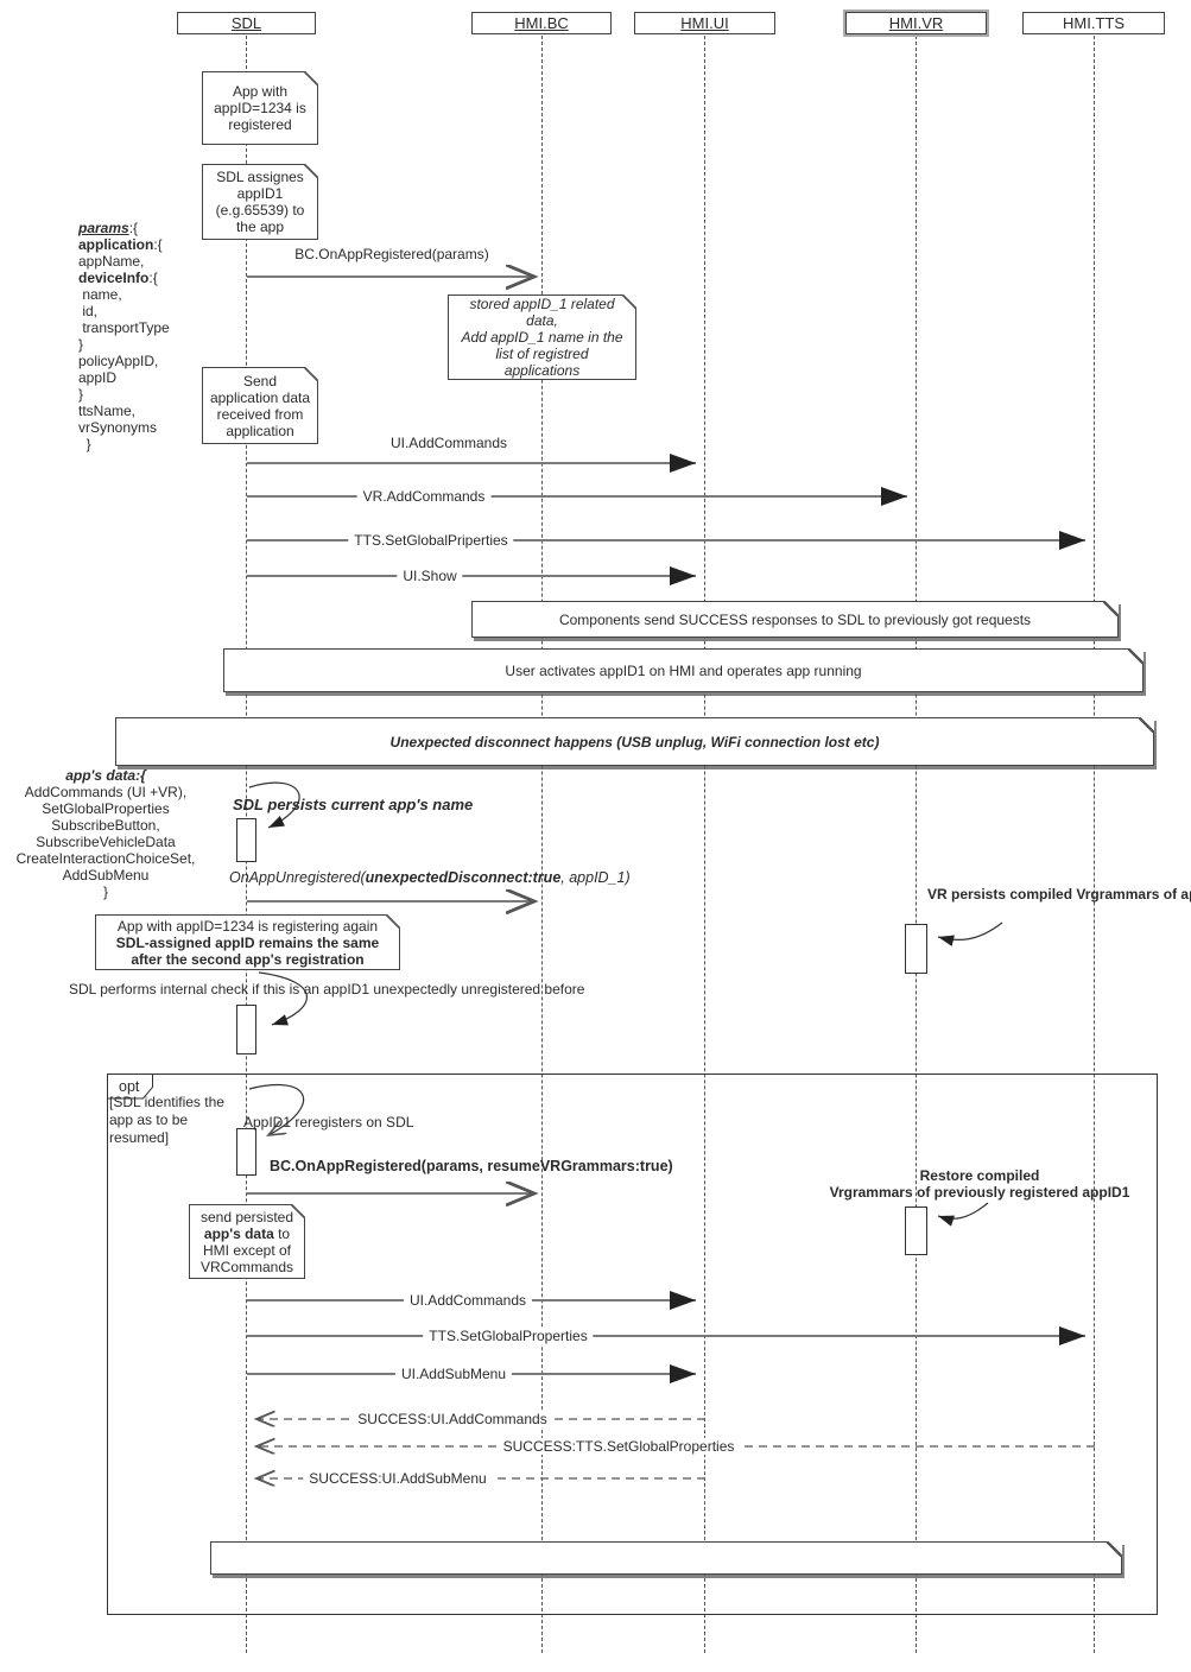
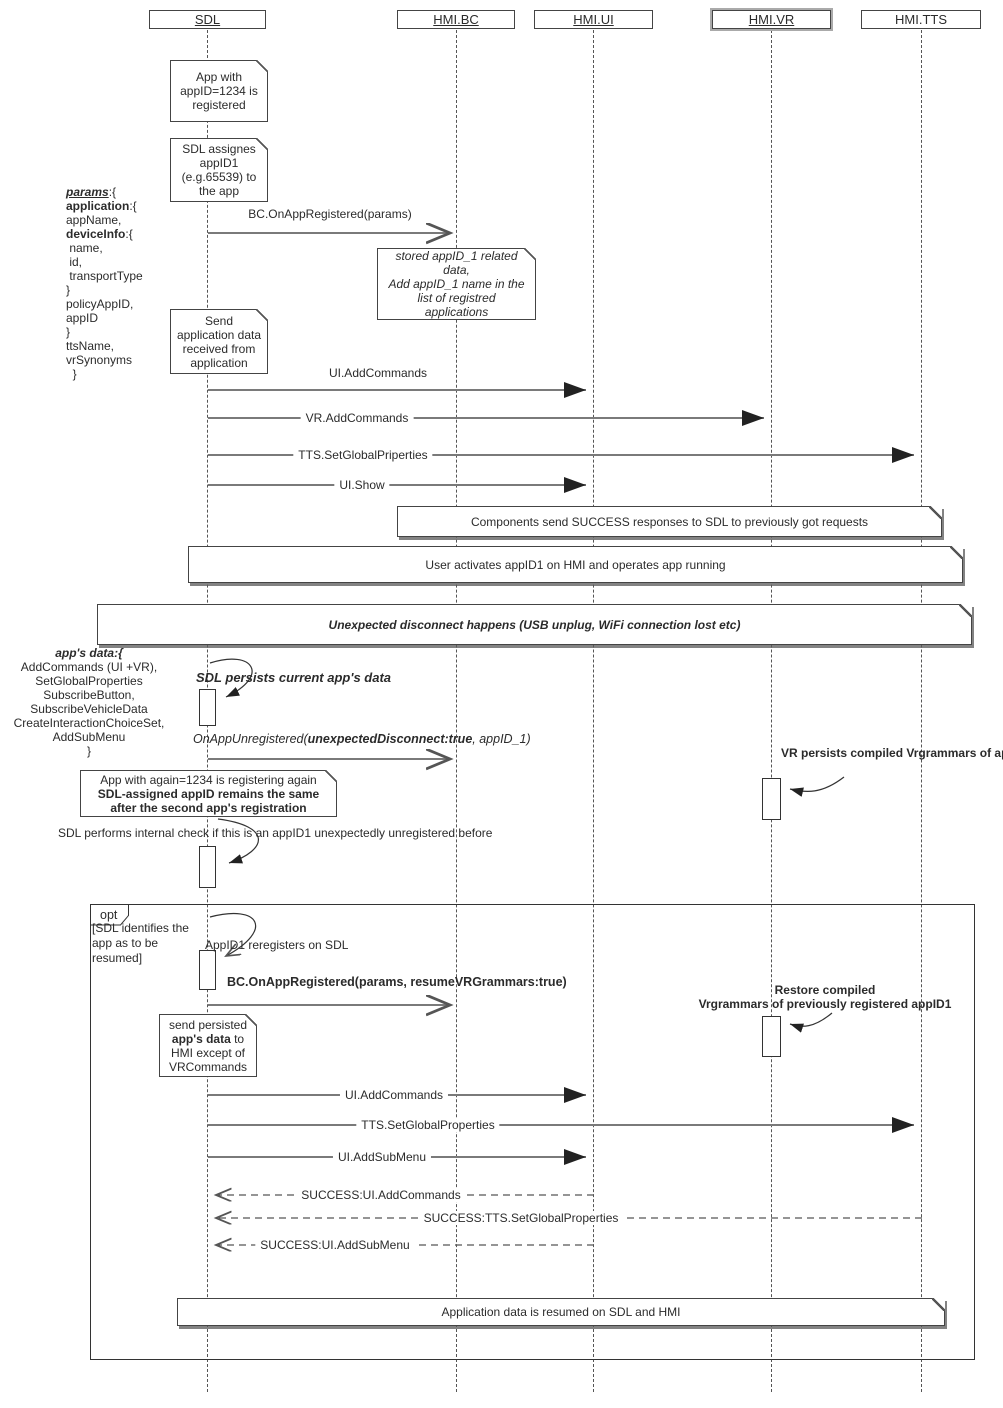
  opt
  [SDL identifies the
  app as to be
  resumed]
  SDL
  HMI.BC
  HMI.UI
  HMI.VR
  HMI.TTS
  App with
  appID=1234 is
  registered
  SDL assignes
  appID1
  (e.g.65539) to
  the app
  stored appID_1 related
  data,
  Add appID_1 name in the
  list of registred
  applications
  Send
  application data
  received from
  application
  Components send SUCCESS responses to SDL to previously got requests
  User activates appID1 on HMI and operates app running
  Unexpected disconnect happens (USB unplug, WiFi connection lost etc)
- App with appID=1234 is registering again
+ App with again=1234 is registering again
  SDL-assigned appID remains the same
  after the second app's registration
  send persisted
  app's data to
  HMI except of
  VRCommands
+ Application data is resumed on SDL and HMI
  params:{
  application:{
  appName,
  deviceInfo:{
  name,
  id,
  transportType
  }
  policyAppID,
  appID
  }
  ttsName,
  vrSynonyms
  }
  app's data:{
  AddCommands (UI +VR),
  SetGlobalProperties
  SubscribeButton,
  SubscribeVehicleData
  CreateInteractionChoiceSet,
  AddSubMenu
  }
  BC.OnAppRegistered(params)
  UI.AddCommands
  VR.AddCommands
  TTS.SetGlobalPriperties
  UI.Show
- SDL persists current app's name
+ SDL persists current app's data
  OnAppUnregistered(unexpectedDisconnect:true, appID_1)
  VR persists compiled Vrgrammars of a
  SDL performs internal check if this is an appID1 unexpectedly unregistered before
  AppID1 reregisters on SDL
  BC.OnAppRegistered(params, resumeVRGrammars:true)
  Restore compiled
  Vrgrammars of previously registered appID1
  UI.AddCommands
  TTS.SetGlobalProperties
  UI.AddSubMenu
  SUCCESS:UI.AddCommands
  SUCCESS:TTS.SetGlobalProperties
  SUCCESS:UI.AddSubMenu
